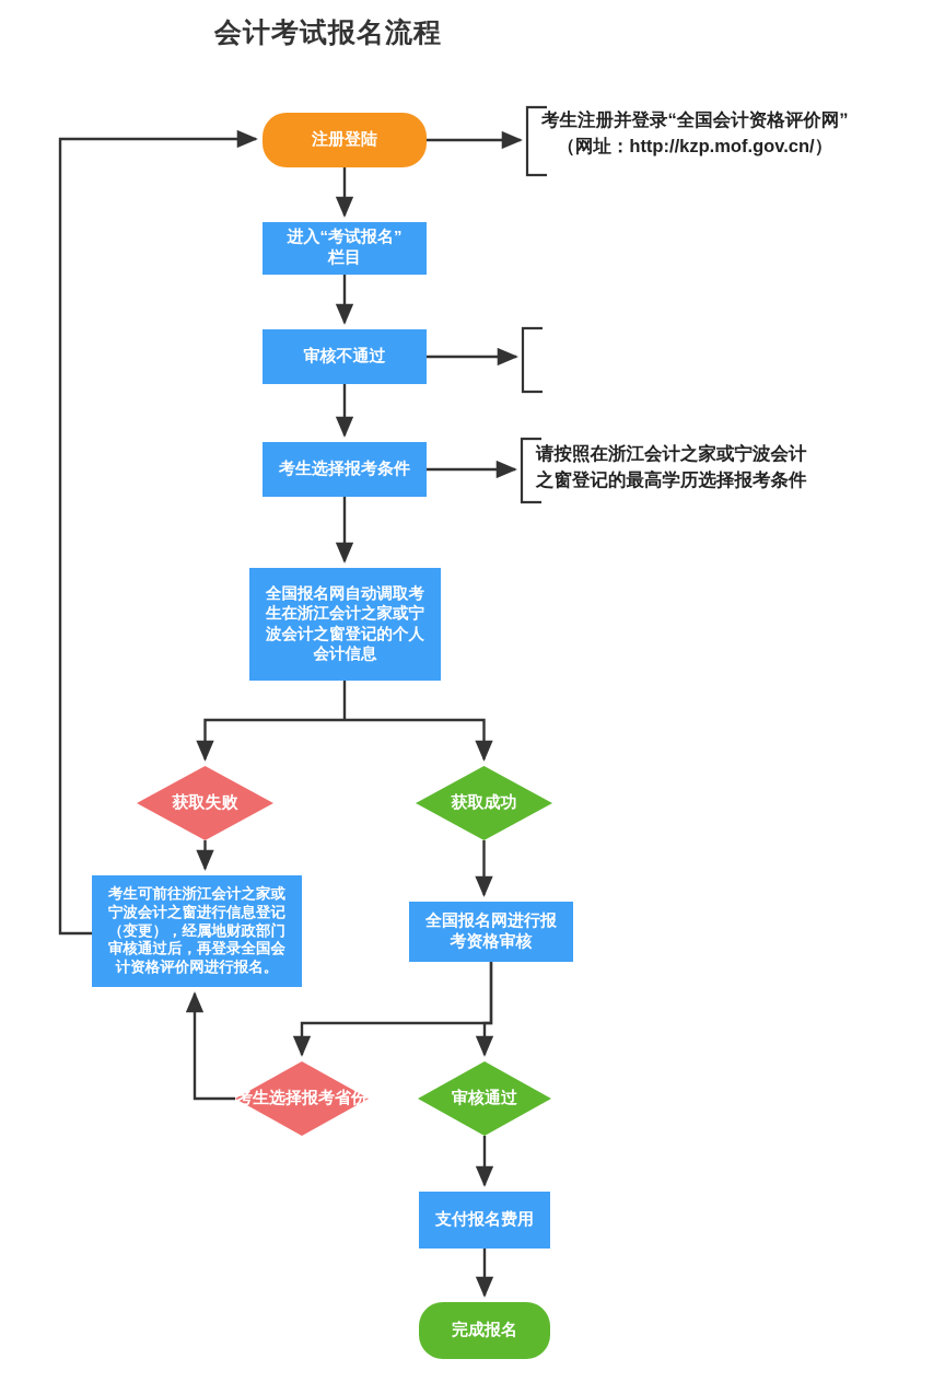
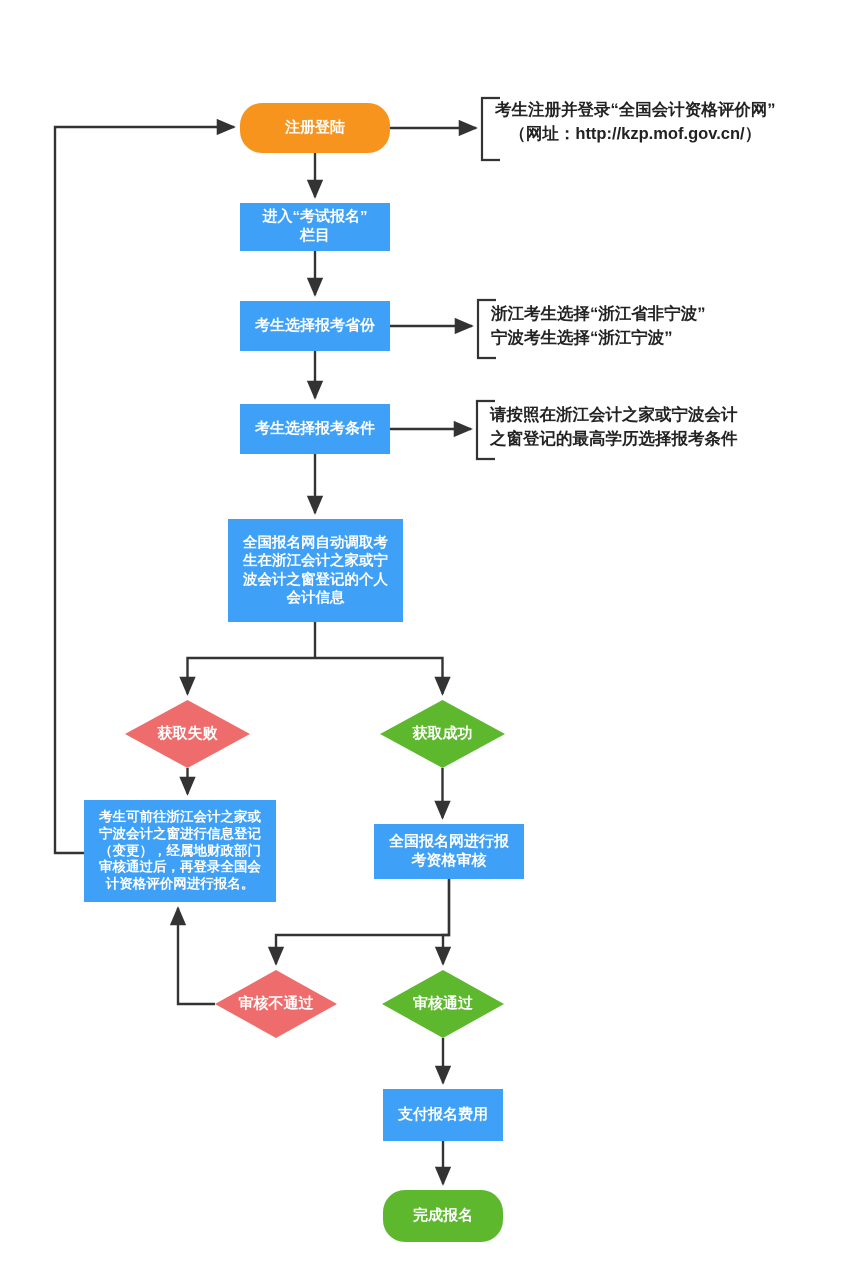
- 会计考试报名流程
  注册登陆
  进入“考试报名”
  栏目
- 审核不通过
+ 考生选择报考省份
  考生选择报考条件
  全国报名网自动调取考
  生在浙江会计之家或宁
  波会计之窗登记的个人
  会计信息
  获取失败
  获取成功
  考生可前往浙江会计之家或
  宁波会计之窗进行信息登记
  （变更），经属地财政部门
  审核通过后，再登录全国会
  计资格评价网进行报名。
  全国报名网进行报
  考资格审核
- 考生选择报考省份
+ 审核不通过
  审核通过
  支付报名费用
  完成报名
  考生注册并登录“全国会计资格评价网”
  （网址：http://kzp.mof.gov.cn/）
+ 浙江考生选择“浙江省非宁波”
+ 宁波考生选择“浙江宁波”
  请按照在浙江会计之家或宁波会计
  之窗登记的最高学历选择报考条件
